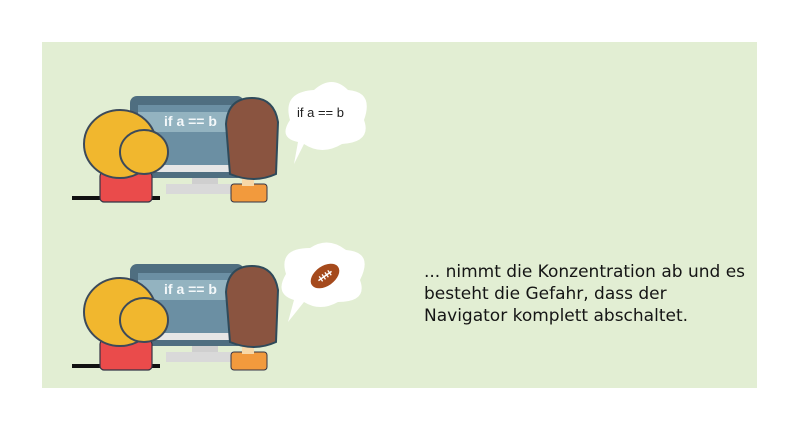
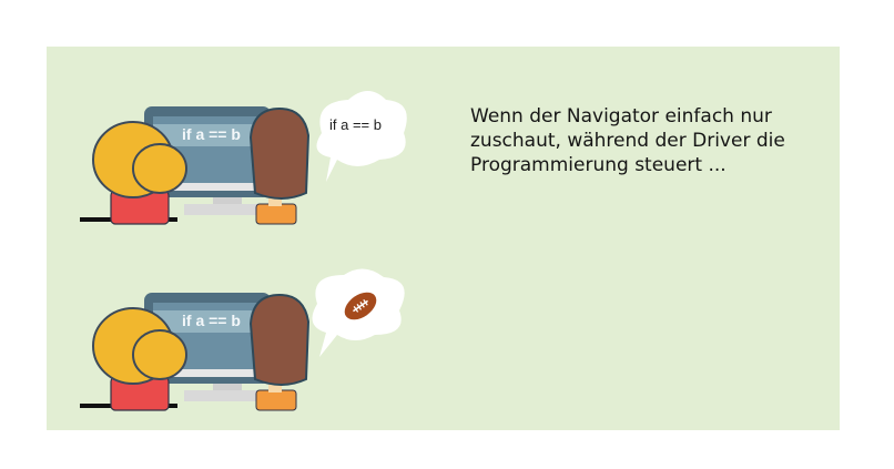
  if a == b
  if a == b
+ Wenn der Navigator einfach nur zuschaut, während der Driver die Programmierung steuert ...
  if a == b
- ... nimmt die Konzentration ab und es besteht die Gefahr, dass der Navigator komplett abschaltet.
